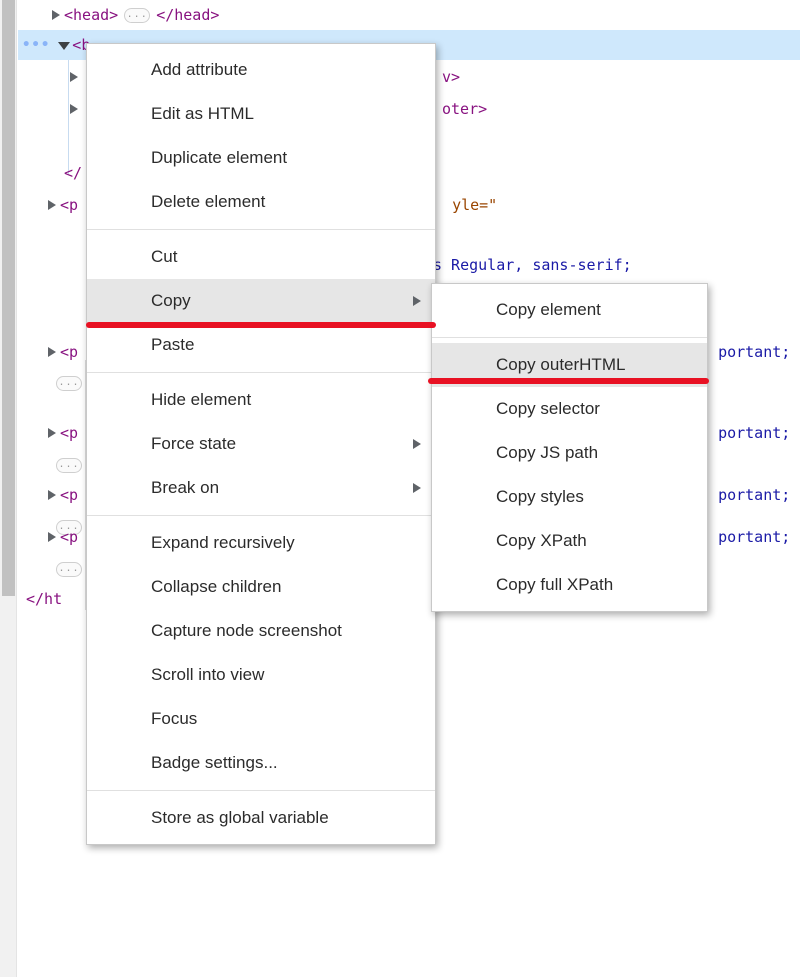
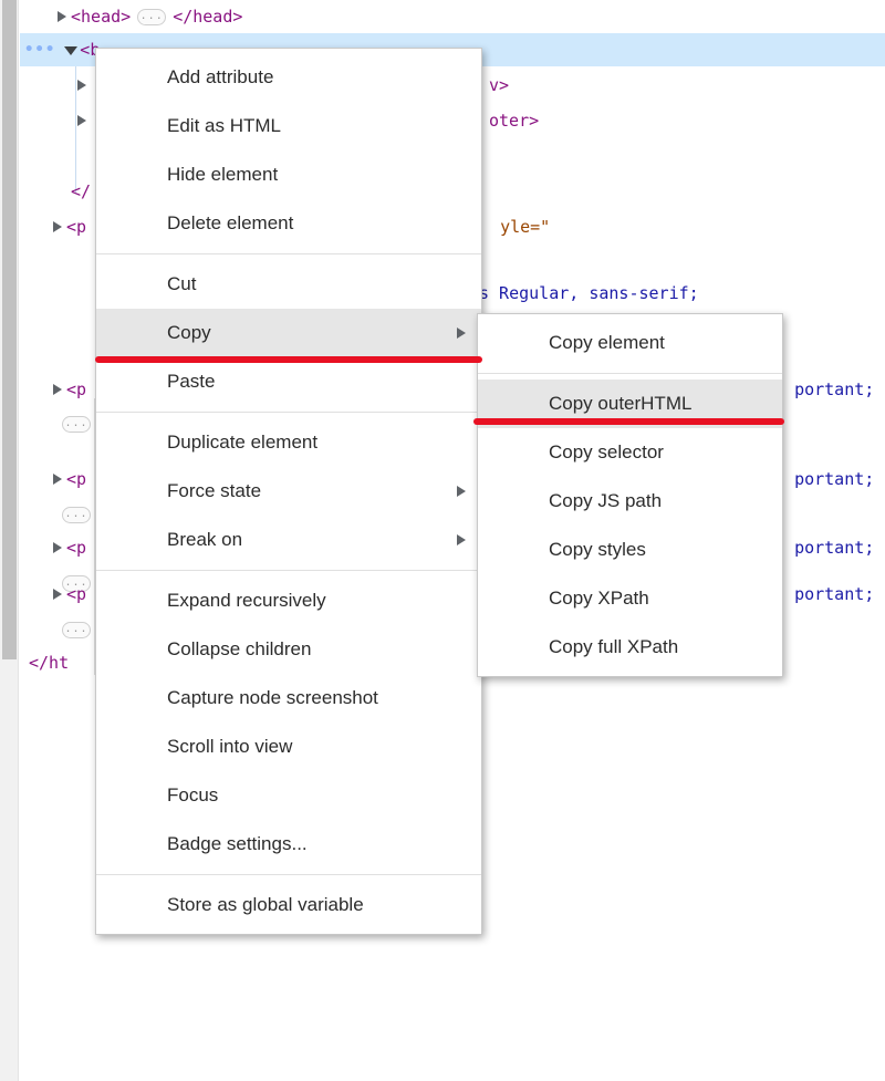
  <head>
  ...
  </head>
  •••
  v>
  oter>
  </
  <p
  yle="
  s Regular, sans-serif;
  <p
  portant;
  ...
  <p
  portant;
  ...
  <p
  portant;
  ...
  <p
  portant;
  ...
  </ht
  Add attribute
  Edit as HTML
- Duplicate element
+ Hide element
  Delete element
  Cut
  Copy
  Paste
- Hide element
+ Duplicate element
  Force state
  Break on
  Expand recursively
  Collapse children
  Capture node screenshot
  Scroll into view
  Focus
  Badge settings...
  Store as global variable
  Copy element
  Copy outerHTML
  Copy selector
  Copy JS path
  Copy styles
  Copy XPath
  Copy full XPath
